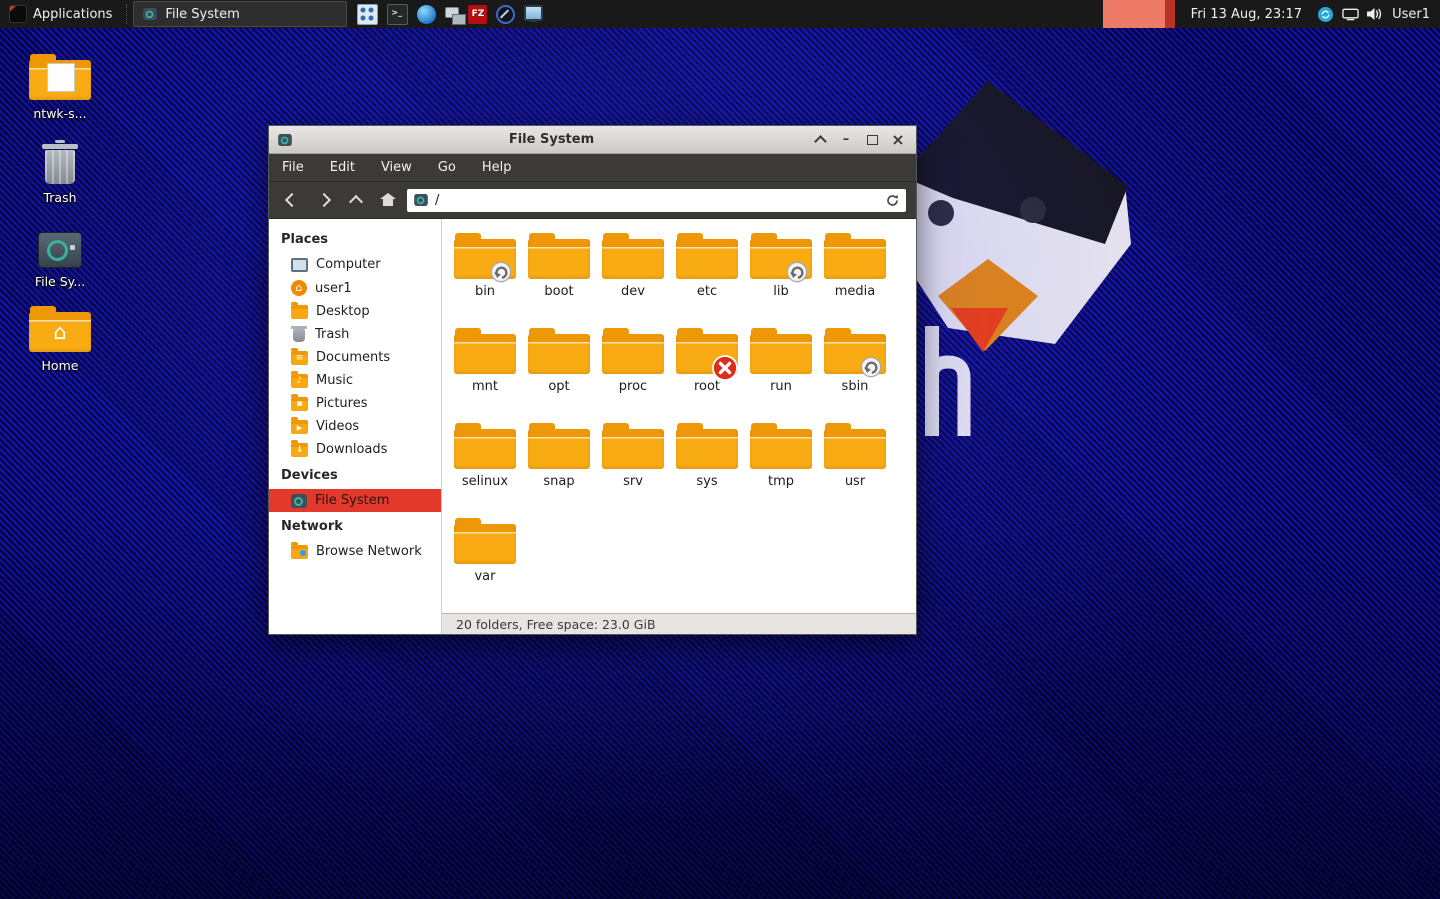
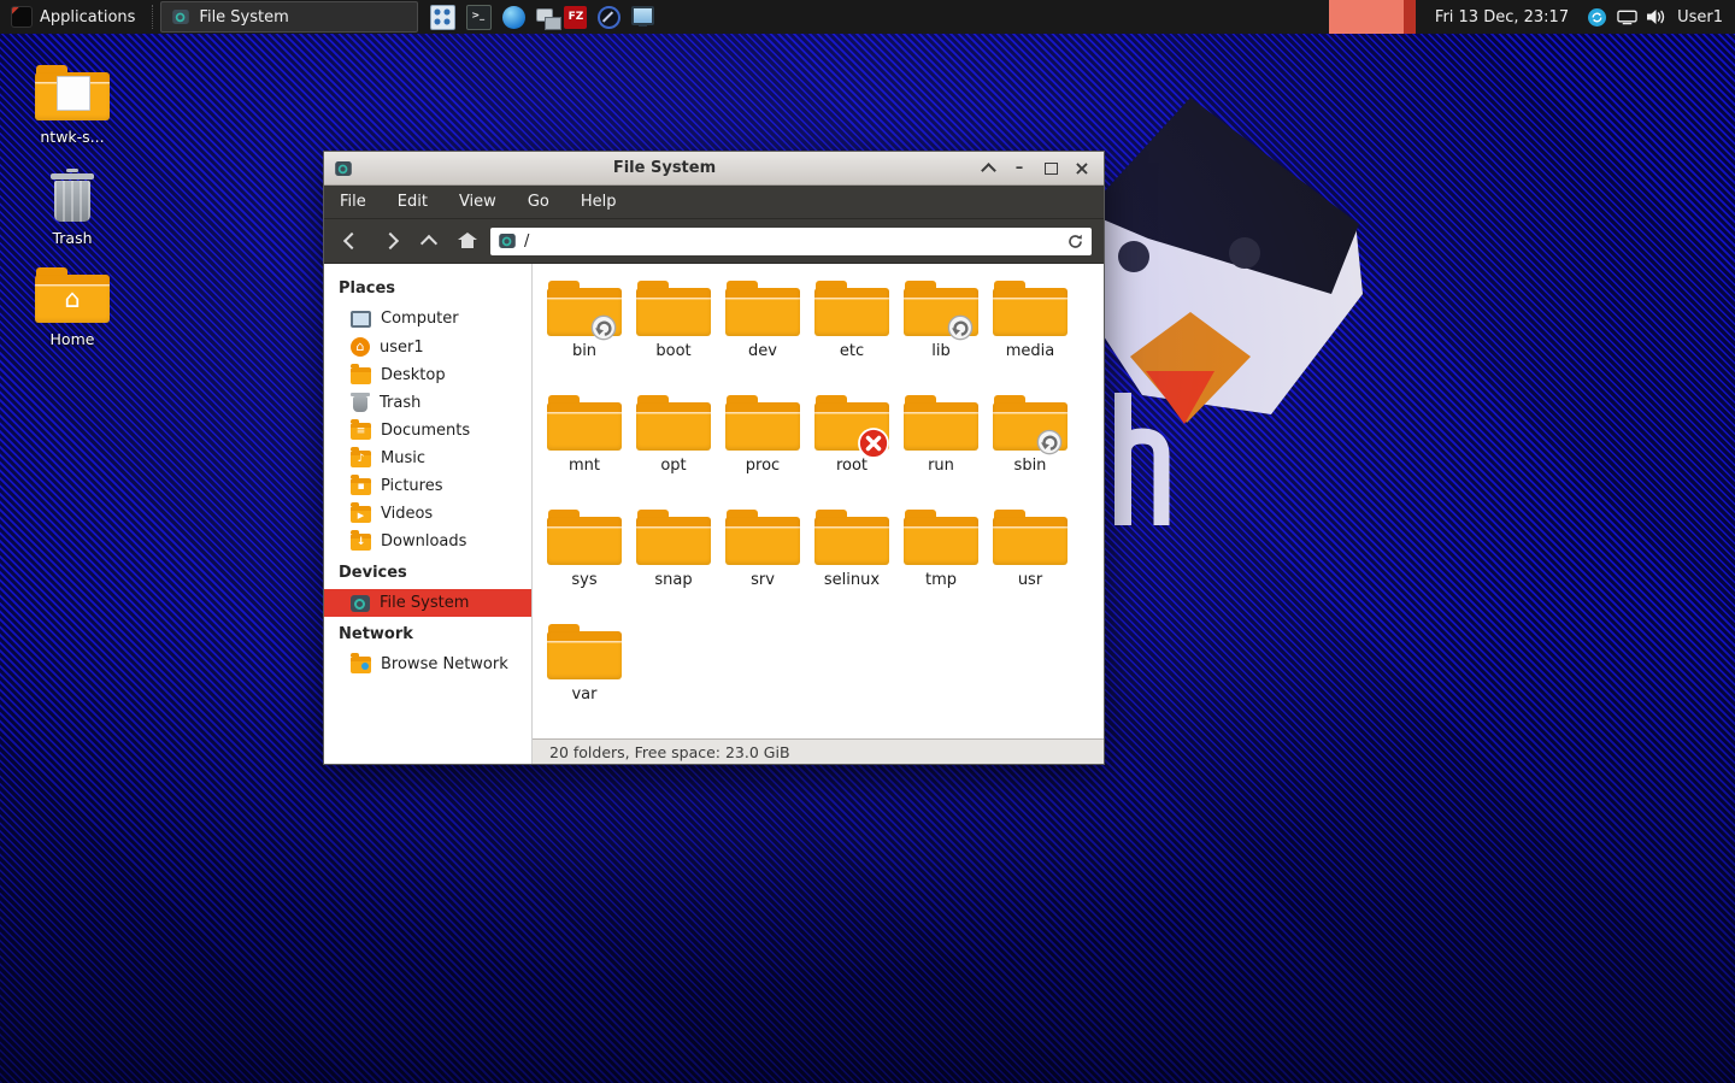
  Applications
  File System
- Fri 13 Aug, 23:17
+ Fri 13 Dec, 23:17
  User1
  ntwk-s...
  Trash
- File Sy...
  ⌂
  Home
  File System
  –
  ×
  File
  Edit
  View
  Go
  Help
  /
  Places
  Computer
  user1
  Desktop
  Trash
  Documents
  Music
  Pictures
  Videos
  Downloads
  Devices
  File System
  Network
  Browse Network
  bin
  boot
  dev
  etc
  lib
  media
  mnt
  opt
  proc
  root
  run
  sbin
- selinux
+ sys
  snap
  srv
- sys
+ selinux
  tmp
  usr
  var
  20 folders, Free space: 23.0 GiB
